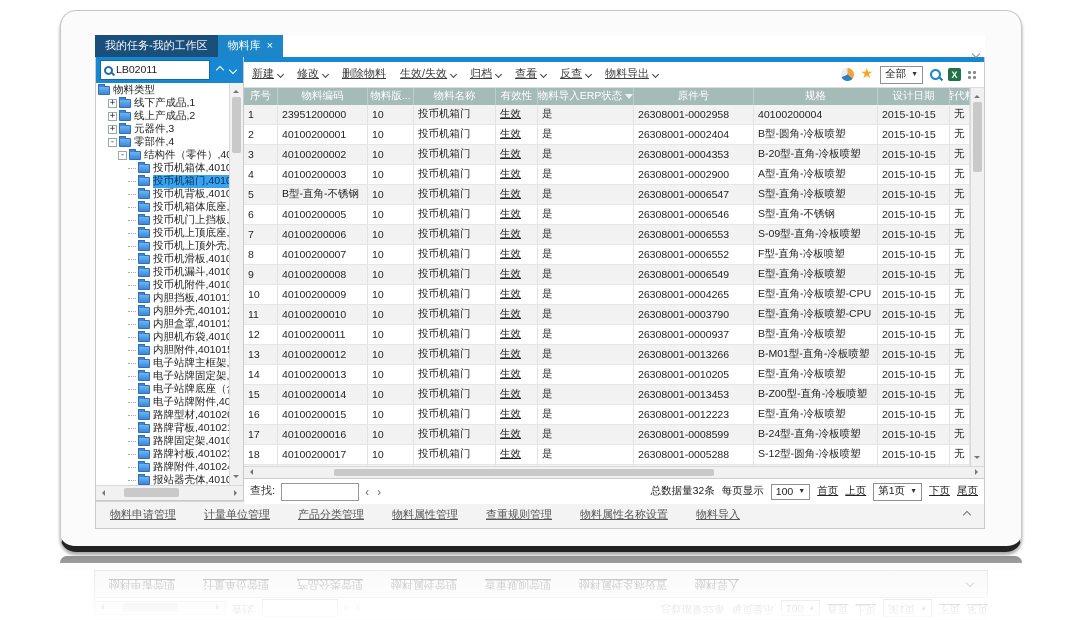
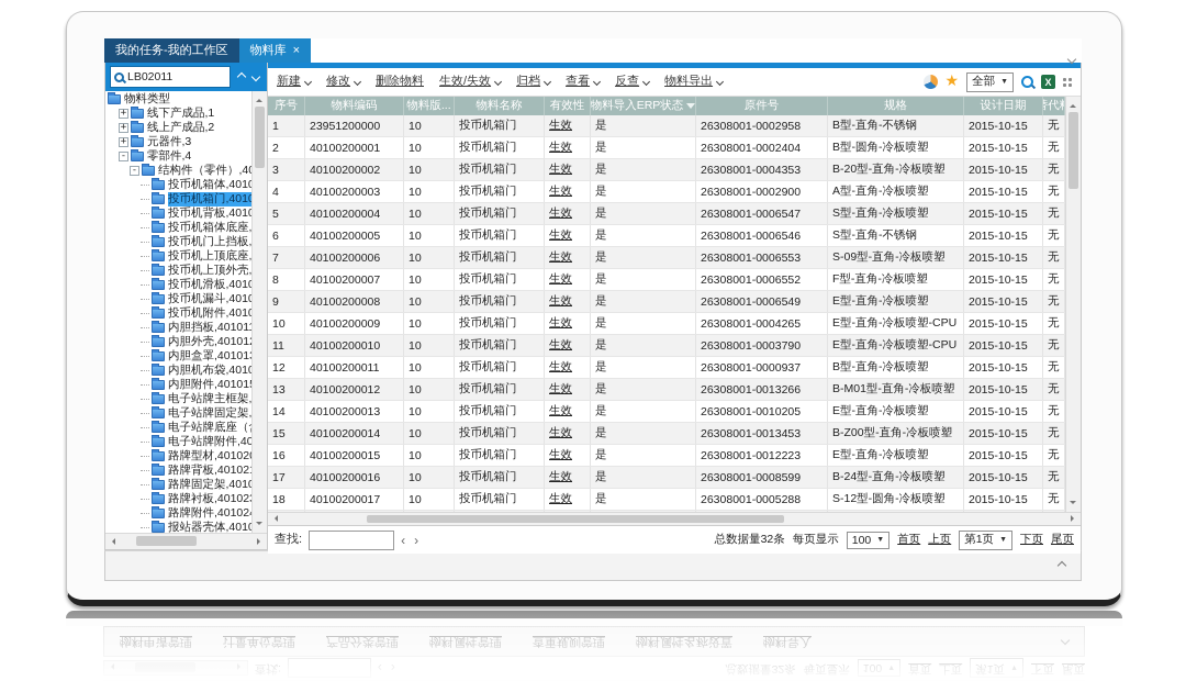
  我的任务-我的工作区
  物料库
  ×
  LB02011
  物料类型
  +
  线下产成品,1
  +
  线上产成品,2
  +
  元器件,3
  -
  零部件,4
  -
  结构件（零件）,4
  投币机箱体,401
  投币机箱门,401
  投币机背板,401
  投币机滑板,401
  投币机漏斗,401
  投币机附件,401
  内胆挡板,40101
  内胆外壳,40101
  内胆盒罩,40101
  内胆机布袋,401
  内胆附件,40101
  电子站牌底座（
  路牌型材,40102
  路牌背板,40102
  路牌固定架,401
  路牌衬板,40102
  路牌附件,40102
  报站器壳体,401
  新建
  修改
  删除物料
  生效/失效
  归档
  查看
  反查
  物料导出
  ★
  全部
  X
  序号
  物料编码
  物料版...
  物料名称
  有效性
  物料导入ERP状态
  原件号
  规格
  设计日期
  1
  23951200000
  10
  投币机箱门
  生效
  是
  26308001-0002958
- 40100200004
+ B型-直角-不锈钢
  2015-10-15
  无
  2
  40100200001
  10
  投币机箱门
  生效
  是
  26308001-0002404
  B型-圆角-冷板喷塑
  2015-10-15
  无
  3
  40100200002
  10
  投币机箱门
  生效
  是
  26308001-0004353
  B-20型-直角-冷板喷塑
  2015-10-15
  无
  4
  40100200003
  10
  投币机箱门
  生效
  是
  26308001-0002900
  A型-直角-冷板喷塑
  2015-10-15
  无
  5
- B型-直角-不锈钢
+ 40100200004
  10
  投币机箱门
  生效
  是
  26308001-0006547
  S型-直角-冷板喷塑
  2015-10-15
  无
  6
  40100200005
  10
  投币机箱门
  生效
  是
  26308001-0006546
  S型-直角-不锈钢
  2015-10-15
  无
  7
  40100200006
  10
  投币机箱门
  生效
  是
  26308001-0006553
  S-09型-直角-冷板喷塑
  2015-10-15
  无
  8
  40100200007
  10
  投币机箱门
  生效
  是
  26308001-0006552
  F型-直角-冷板喷塑
  2015-10-15
  无
  9
  40100200008
  10
  投币机箱门
  生效
  是
  26308001-0006549
  E型-直角-冷板喷塑
  2015-10-15
  无
  10
  40100200009
  10
  投币机箱门
  生效
  是
  26308001-0004265
  E型-直角-冷板喷塑-CPU
  2015-10-15
  无
  11
  40100200010
  10
  投币机箱门
  生效
  是
  26308001-0003790
  E型-直角-冷板喷塑-CPU
  2015-10-15
  无
  12
  40100200011
  10
  投币机箱门
  生效
  是
  26308001-0000937
  B型-直角-冷板喷塑
  2015-10-15
  无
  13
  40100200012
  10
  投币机箱门
  生效
  是
  26308001-0013266
  B-M01型-直角-冷板喷塑
  2015-10-15
  无
  14
  40100200013
  10
  投币机箱门
  生效
  是
  26308001-0010205
  E型-直角-冷板喷塑
  2015-10-15
  无
  15
  40100200014
  10
  投币机箱门
  生效
  是
  26308001-0013453
  B-Z00型-直角-冷板喷塑
  2015-10-15
  无
  16
  40100200015
  10
  投币机箱门
  生效
  是
  26308001-0012223
  E型-直角-冷板喷塑
  2015-10-15
  无
  17
  40100200016
  10
  投币机箱门
  生效
  是
  26308001-0008599
  B-24型-直角-冷板喷塑
  2015-10-15
  无
  18
  40100200017
  10
  投币机箱门
  生效
  是
  26308001-0005288
  S-12型-圆角-冷板喷塑
  2015-10-15
  无
  查找:
  ‹
  ›
  总数据量32条
  每页显示
  100
  首页
  上页
  第1页
  下页
  尾页
- 物料申请管理
- 计量单位管理
- 产品分类管理
- 物料属性管理
- 查重规则管理
- 物料属性名称设置
- 物料导入
